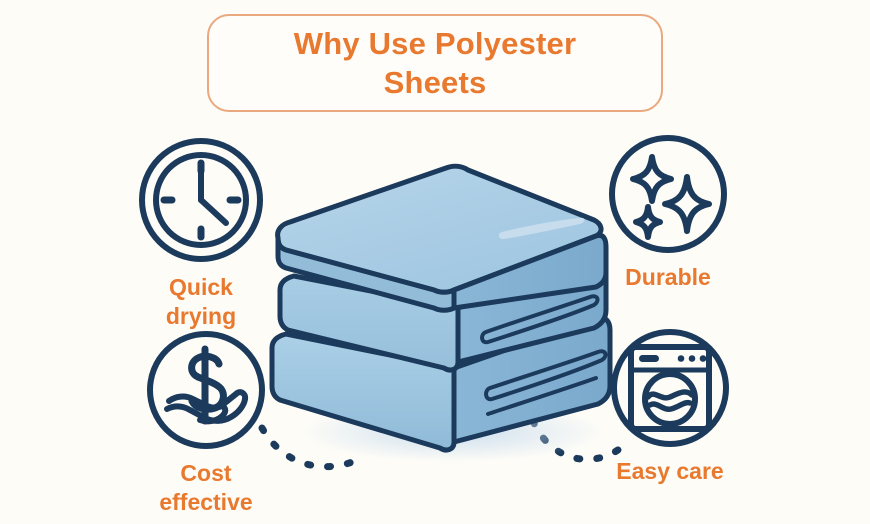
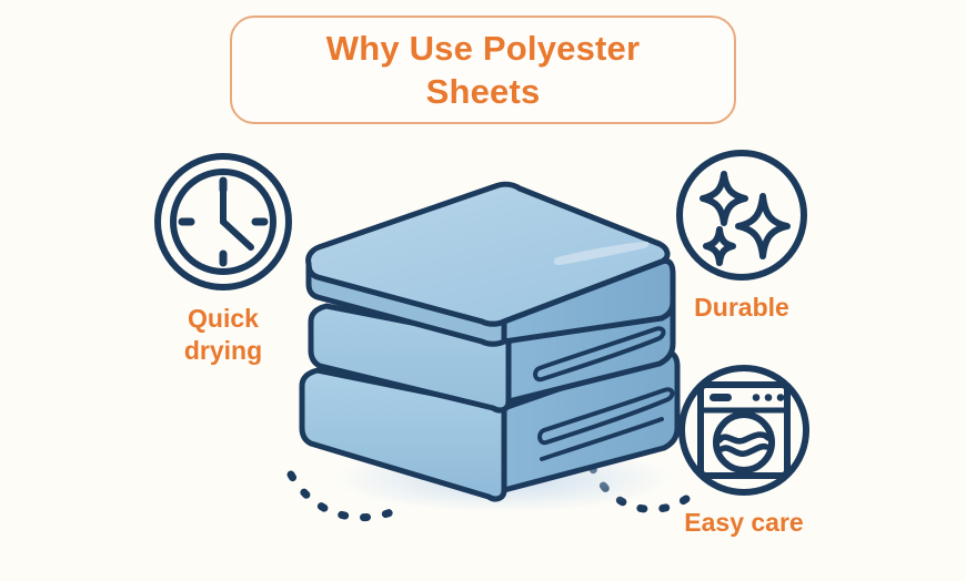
  Why Use Polyester
  Sheets
  Quick
  drying
- Cost
- effective
  Durable
  Easy care
